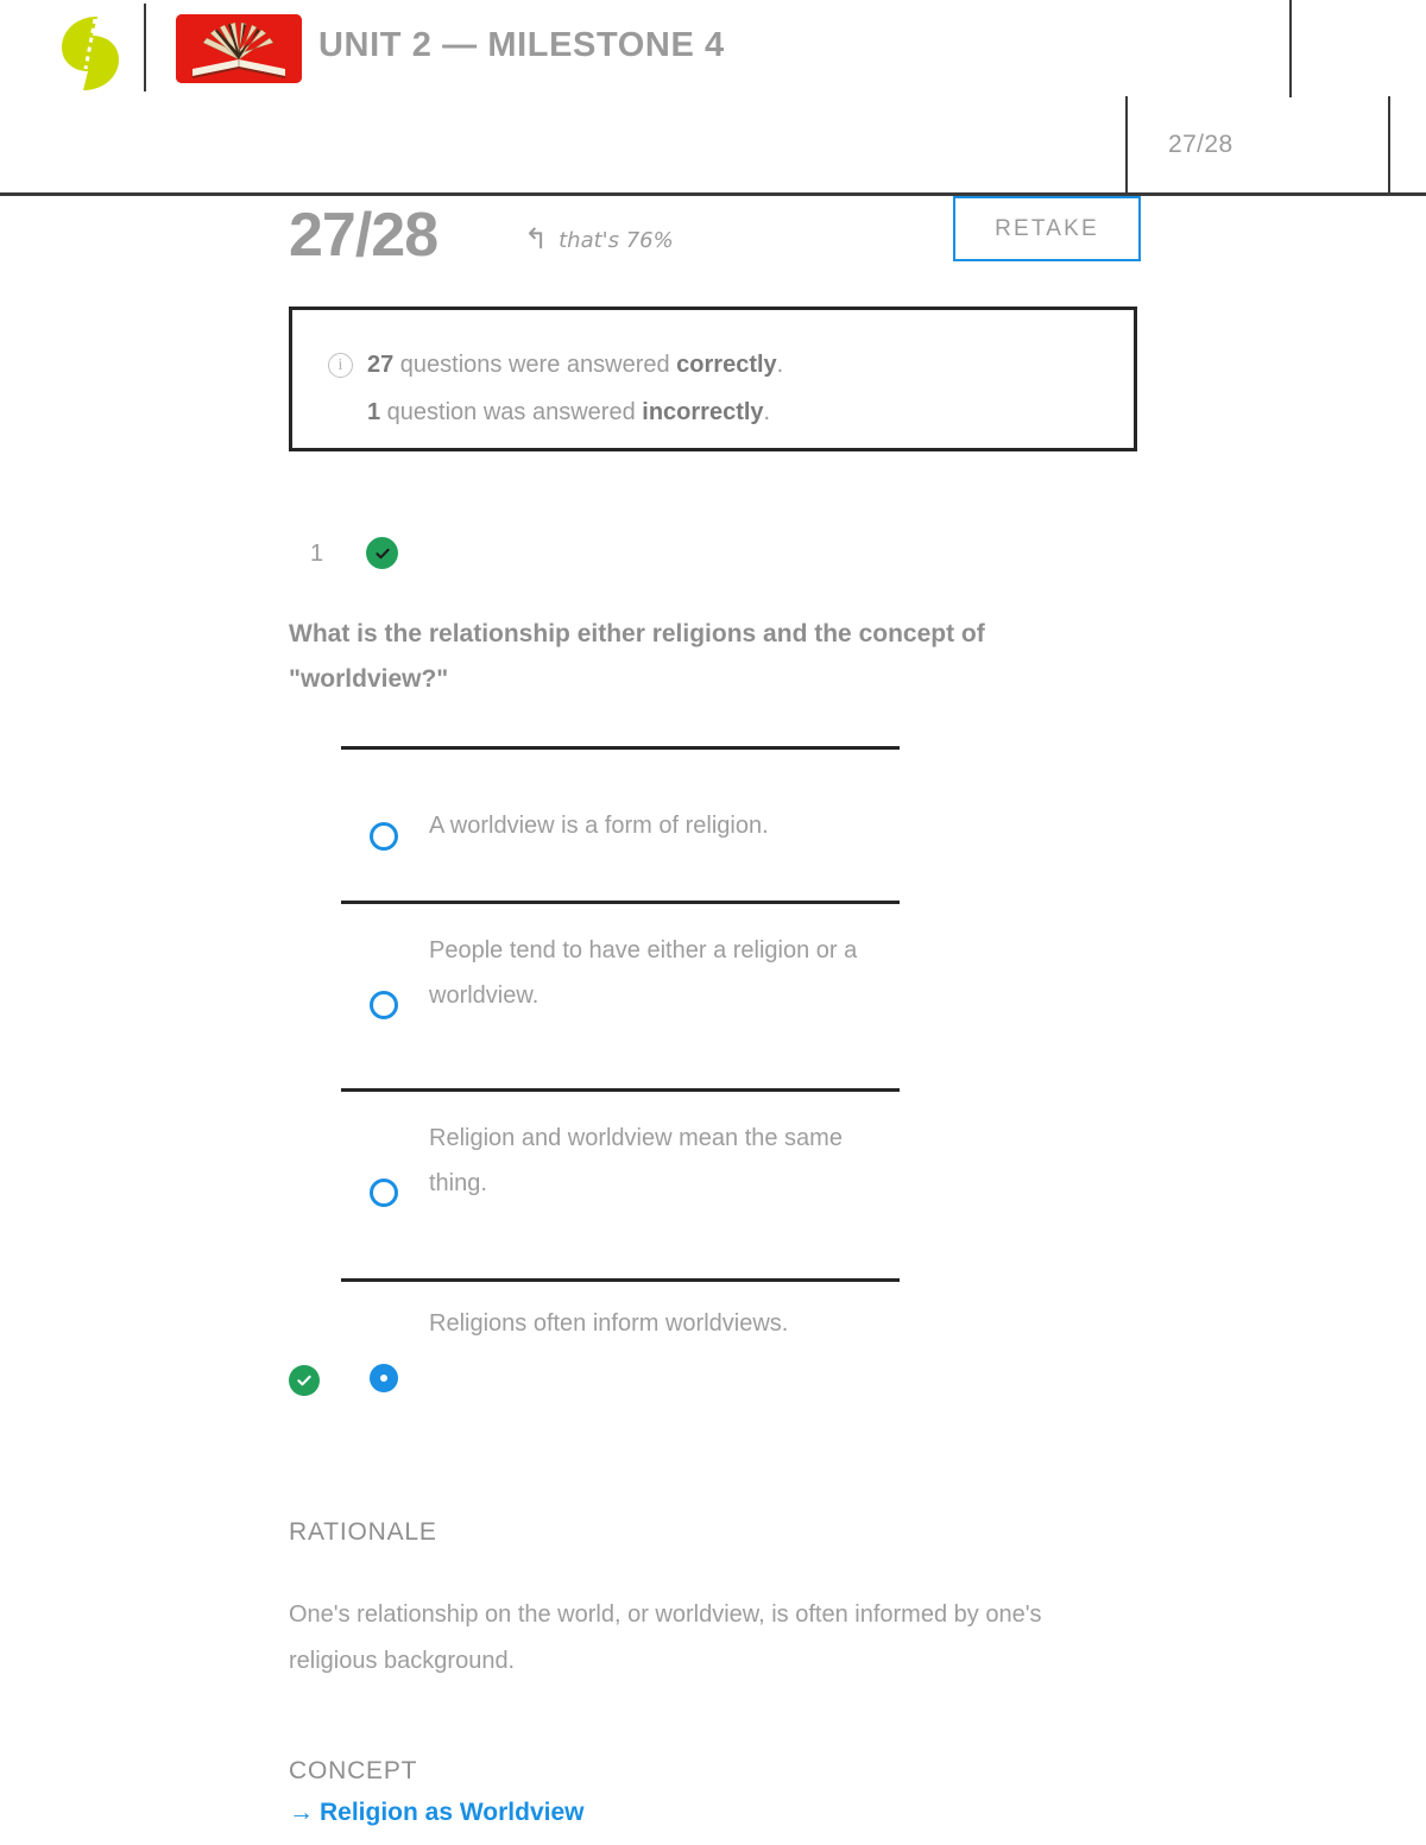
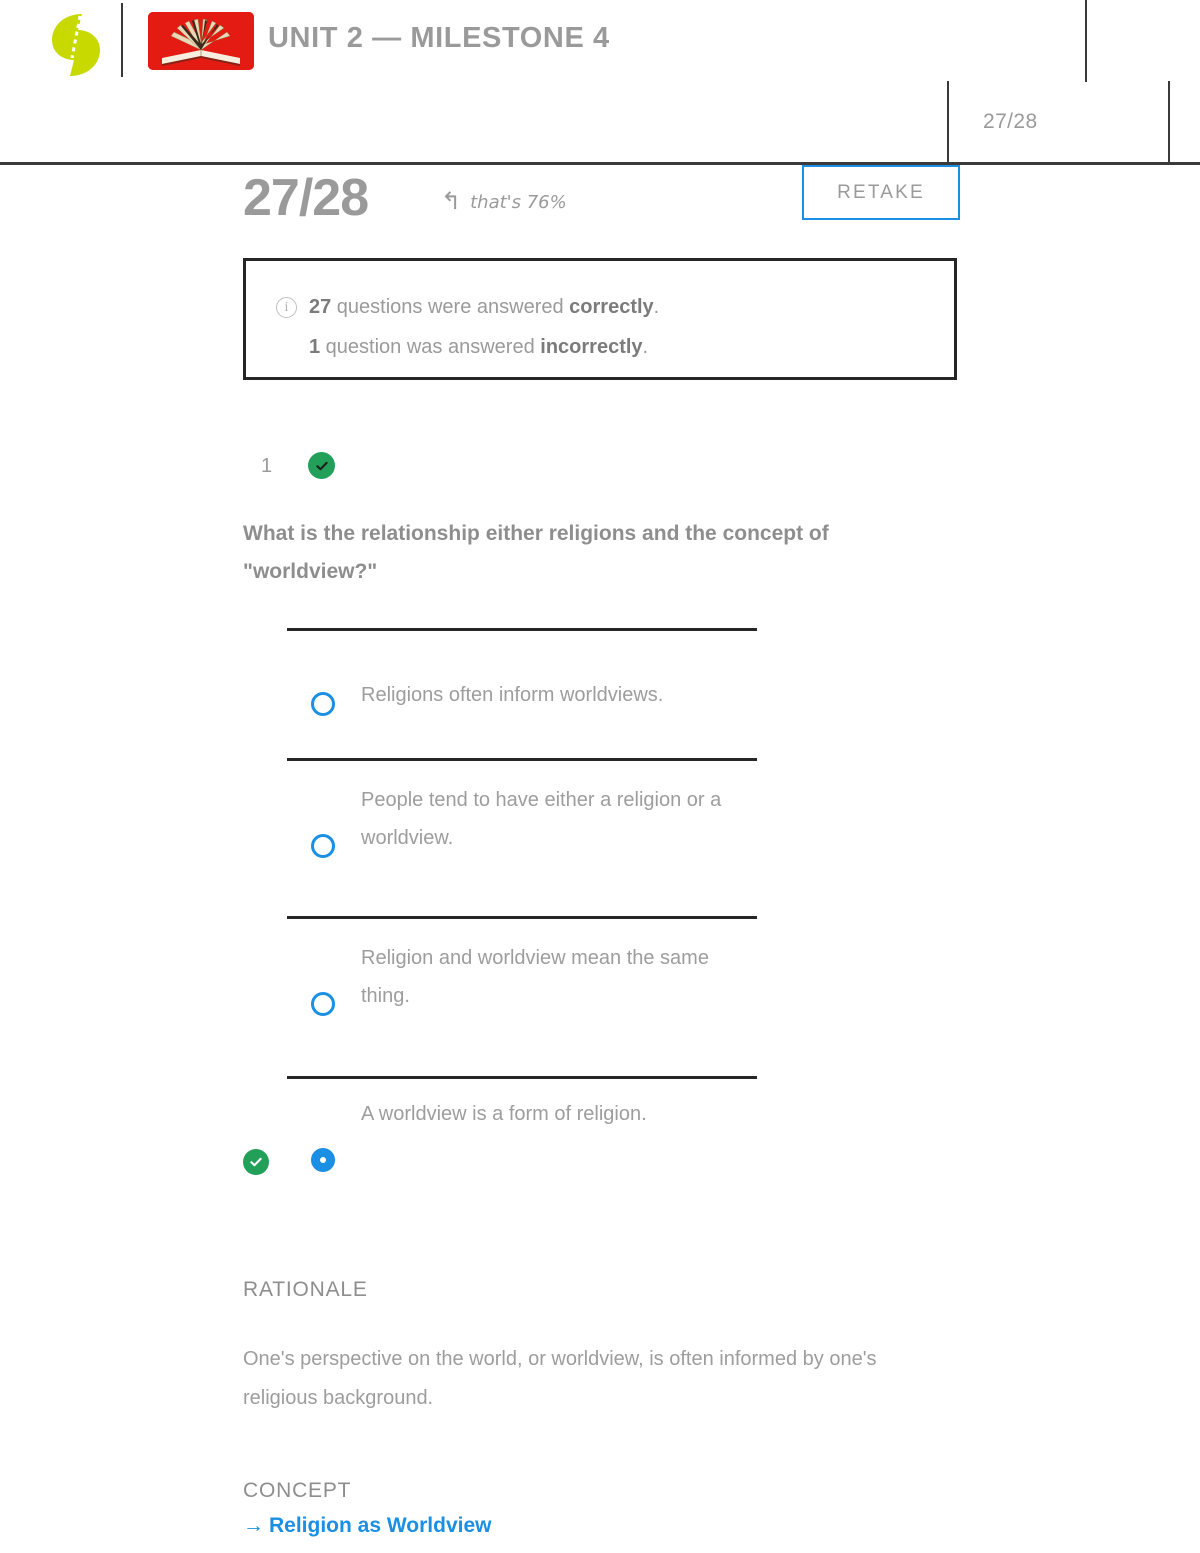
  UNIT 2 — MILESTONE 4
  27/28
  27/28
  that's 76%
  RETAKE
  i
  27 questions were answered correctly.
  1 question was answered incorrectly.
  1
  What is the relationship either religions and the concept of "worldview?"
- A worldview is a form of religion.
+ Religions often inform worldviews.
  People tend to have either a religion or a worldview.
  Religion and worldview mean the same thing.
- Religions often inform worldviews.
+ A worldview is a form of religion.
  RATIONALE
- One's relationship on the world, or worldview, is often informed by one's religious background.
+ One's perspective on the world, or worldview, is often informed by one's religious background.
  CONCEPT
  → Religion as Worldview
